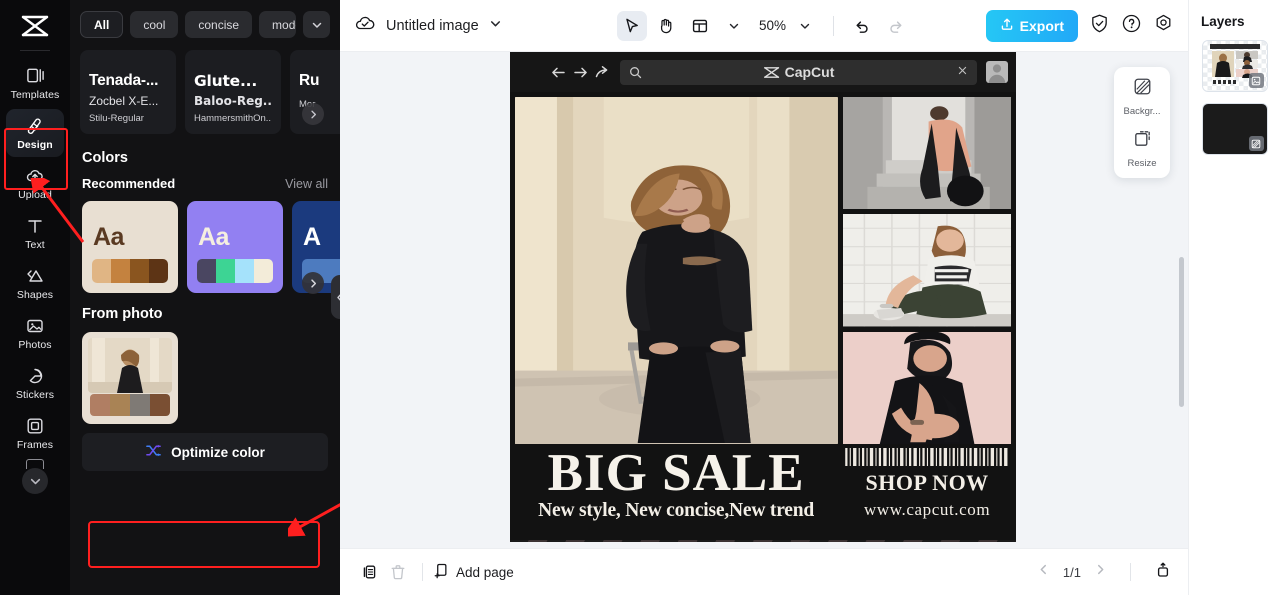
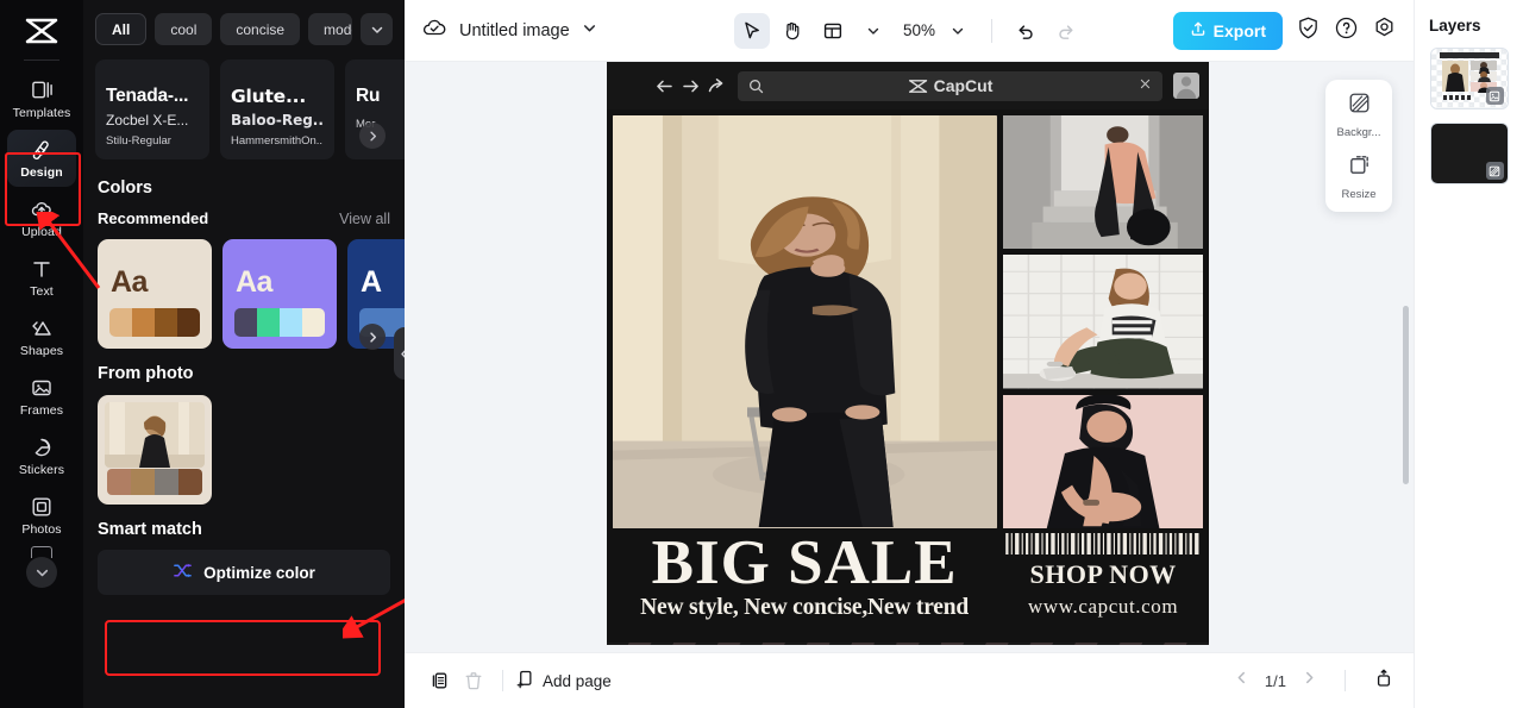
  Templates
  Design
  Uploa
  Text
  Shapes
- Photos
+ Frames
  Stickers
- Frames
+ Photos
  All
  cool
  concise
  Tenada-...
  Zocbel X-E...
  Stilu-Regular
  Glute...
  Baloo-Reg..
  HammersmithOn..
  Ru
  Colors
  Recommended
  View all
  Aa
  Aa
  A
  From photo
+ Smart match
  Optimize color
  Untitled image
  50%
  Export
  CapCut
  BIG SALE
  New style, New concise,New trend
  SHOP NOW
  www.capcut.com
  Backgr...
  Resize
  Add page
  1/1
  Layers
